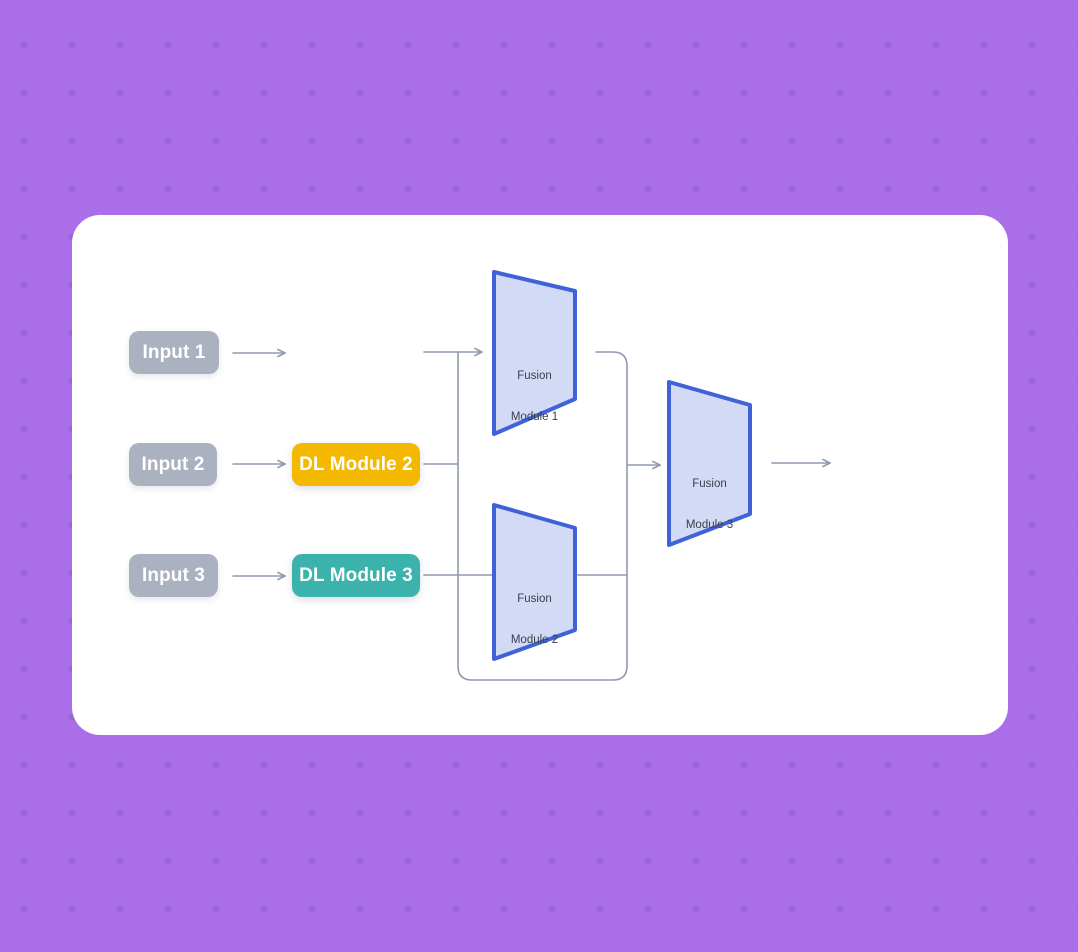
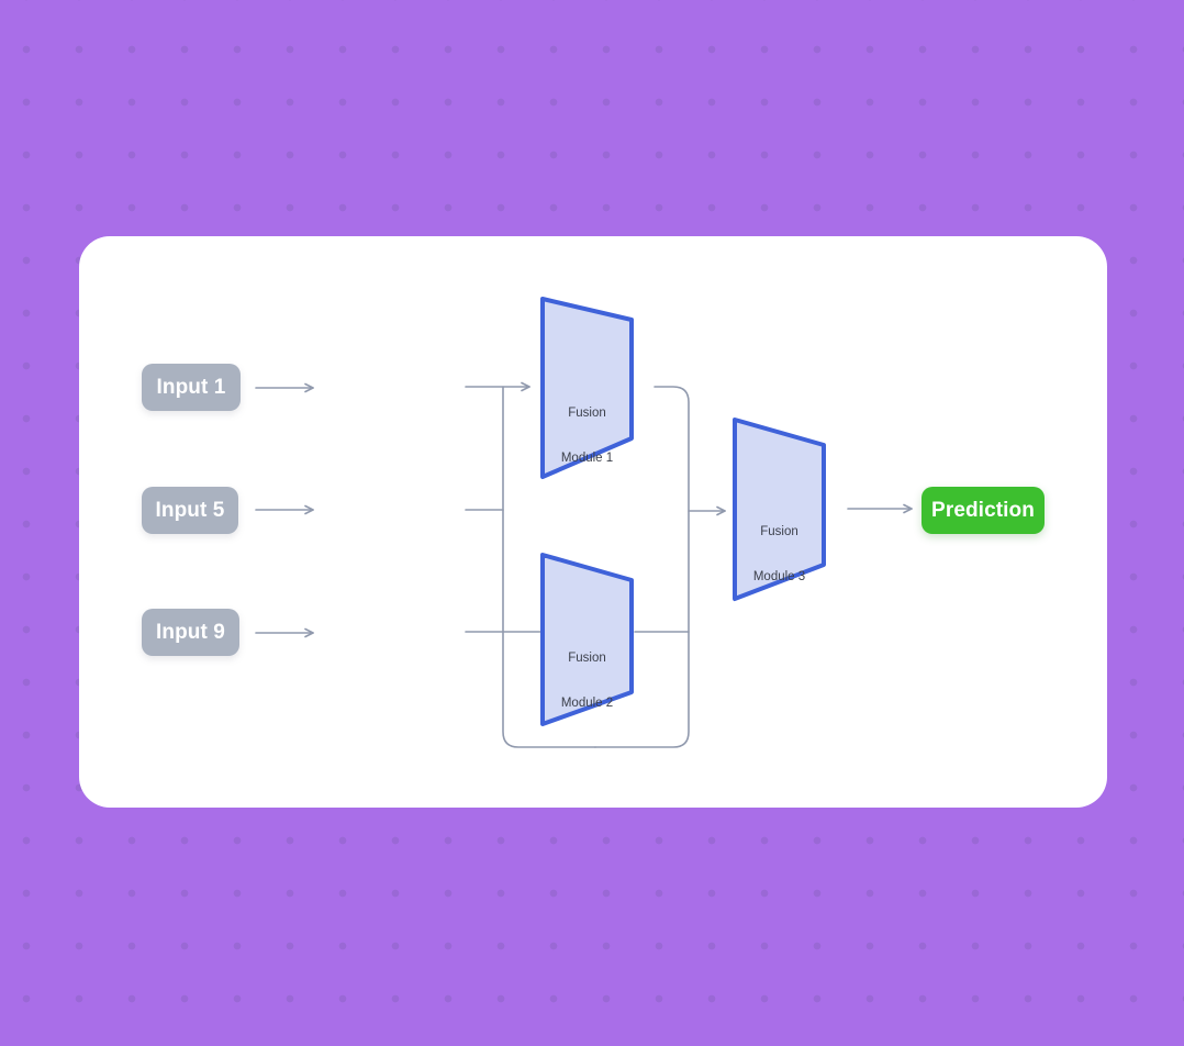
  Input 1
- Input 2
+ Input 5
- Input 3
+ Input 9
- DL Module 2
- DL Module 3
  Fusion
  Module 1
  Fusion
  Module 2
  Fusion
  Module 3
+ Prediction
